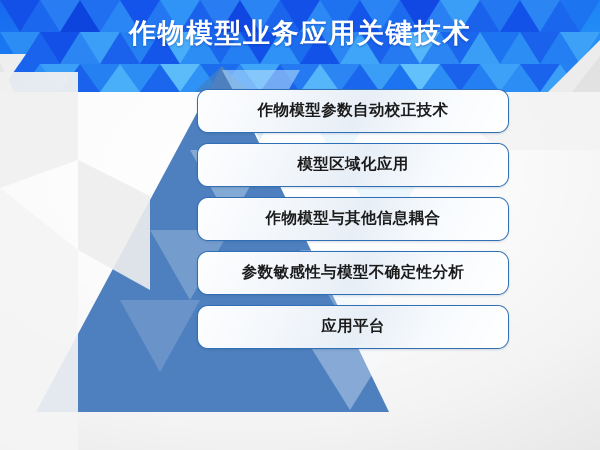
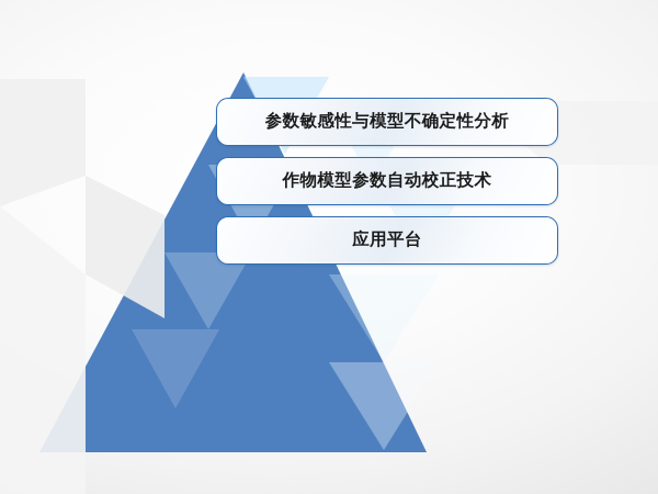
- 作物模型业务应用关键技术
- 作物模型参数自动校正技术
+ 参数敏感性与模型不确定性分析
- 模型区域化应用
- 作物模型与其他信息耦合
- 参数敏感性与模型不确定性分析
+ 作物模型参数自动校正技术
  应用平台
